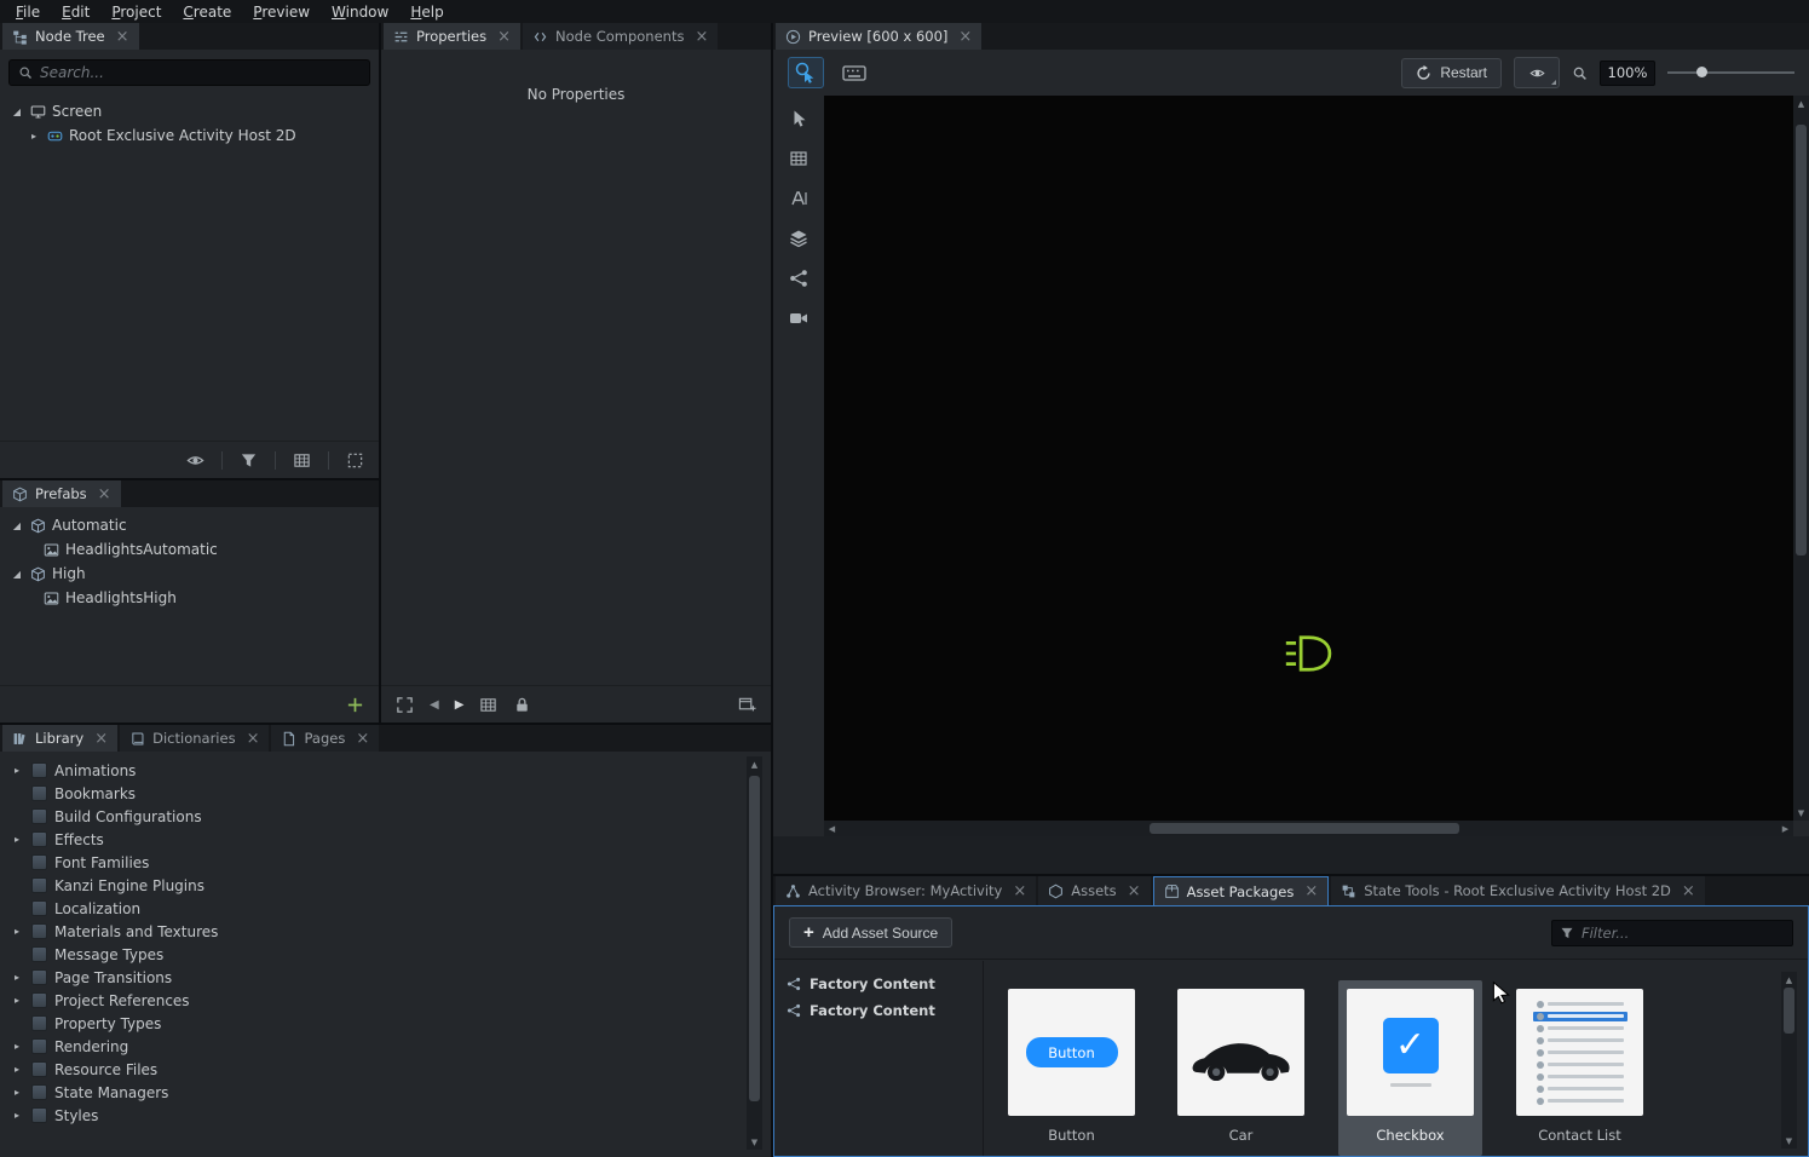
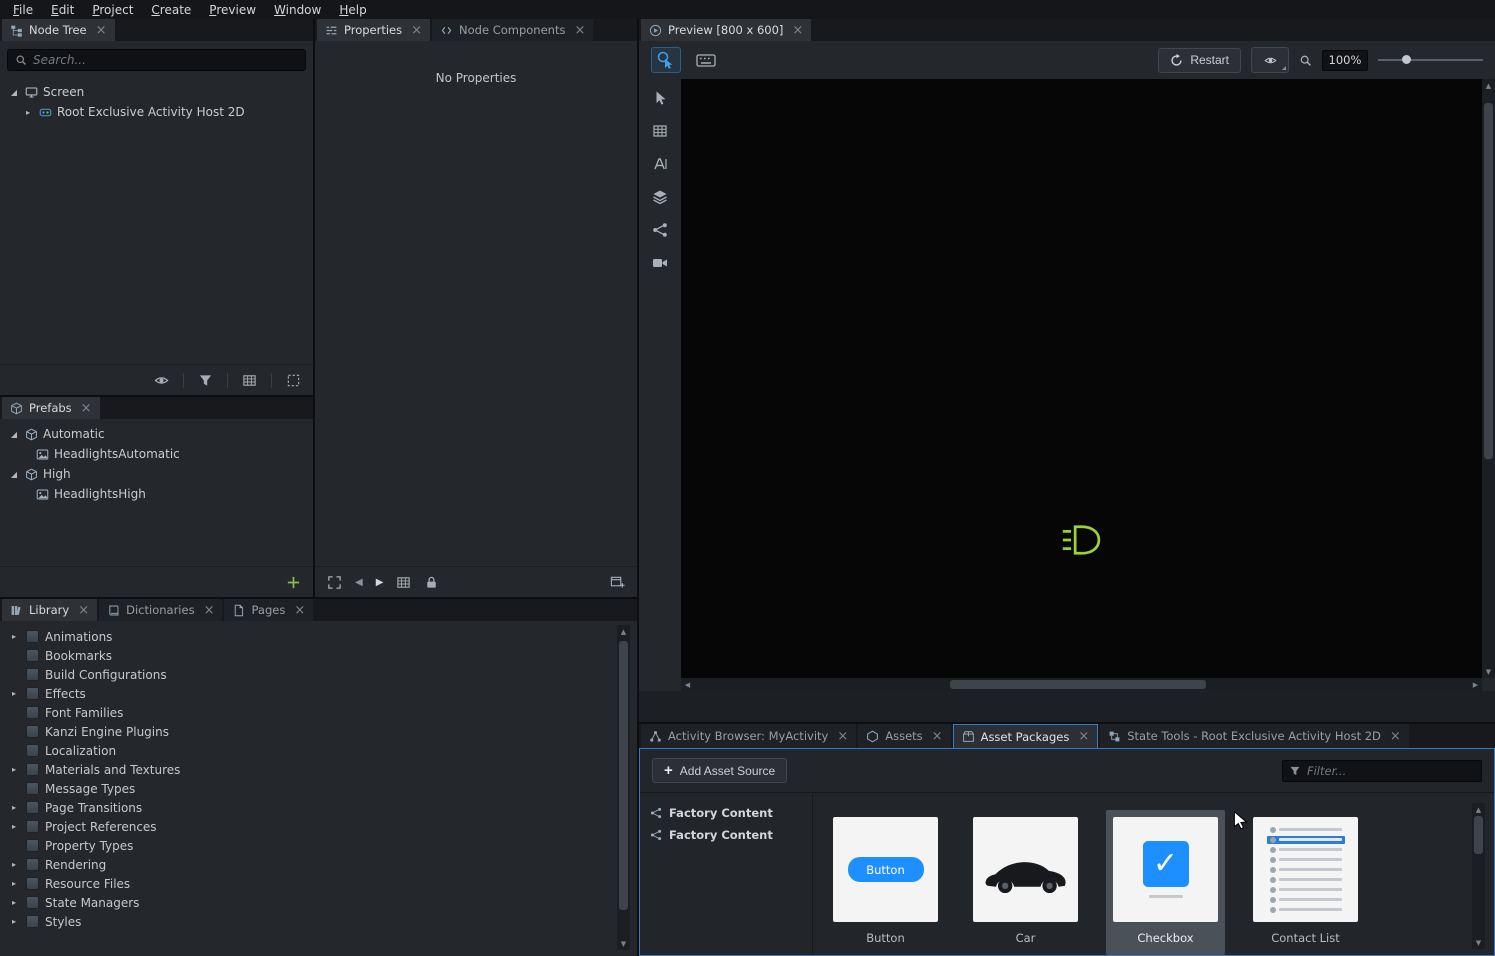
  File
  Edit
  Project
  Create
  Preview
  Window
  Help
  Node Tree
  ×
  Search...
  ◢
  Screen
  ▸
  Root Exclusive Activity Host 2D
  Prefabs
  ×
  ◢
  Automatic
  HeadlightsAutomatic
  ◢
  High
  HeadlightsHigh
  Library
  ×
  Dictionaries
  ×
  Pages
  ×
  ▸
  Animations
  Bookmarks
  Build Configurations
  ▸
  Effects
  Font Families
  Kanzi Engine Plugins
  Localization
  ▸
  Materials and Textures
  Message Types
  ▸
  Page Transitions
  ▸
  Project References
  Property Types
  ▸
  Rendering
  ▸
  Resource Files
  ▸
  State Managers
  ▸
  Styles
  ▲
  ▼
  Properties
  ×
  Node Components
  ×
  No Properties
  ◀
  ▶
- Preview [600 x 600]
+ Preview [800 x 600]
  ×
  Restart
  100%
  ◀
  ▶
  ▲
  ▼
  Activity Browser: MyActivity
  ×
  Assets
  ×
  Asset Packages
  ×
  State Tools - Root Exclusive Activity Host 2D
  ×
  +
  Add Asset Source
  Filter...
  Factory Content
  Factory Content
  Button
  Button
  Car
  ✓
  Checkbox
  Contact List
  ▲
  ▼
